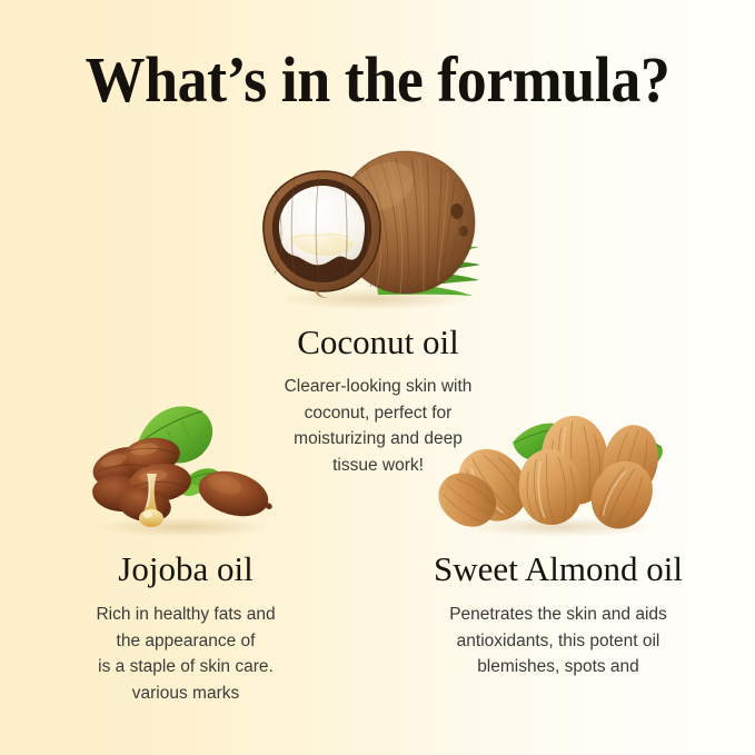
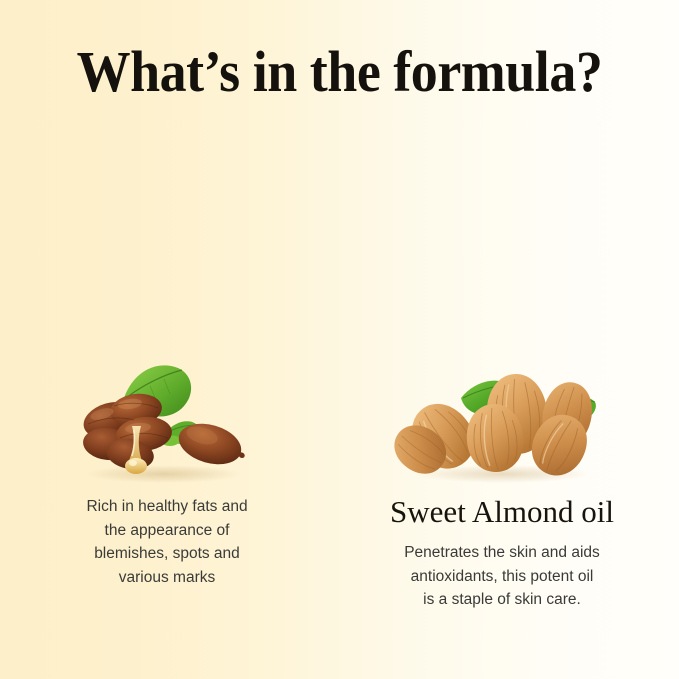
  What’s in the formula?
- Coconut oil
- Clearer-looking skin with
- coconut, perfect for
- moisturizing and deep
- tissue work!
- Jojoba oil
  Rich in healthy fats and
  the appearance of
- is a staple of skin care.
+ blemishes, spots and
  various marks
  Sweet Almond oil
  Penetrates the skin and aids
  antioxidants, this potent oil
- blemishes, spots and
+ is a staple of skin care.
